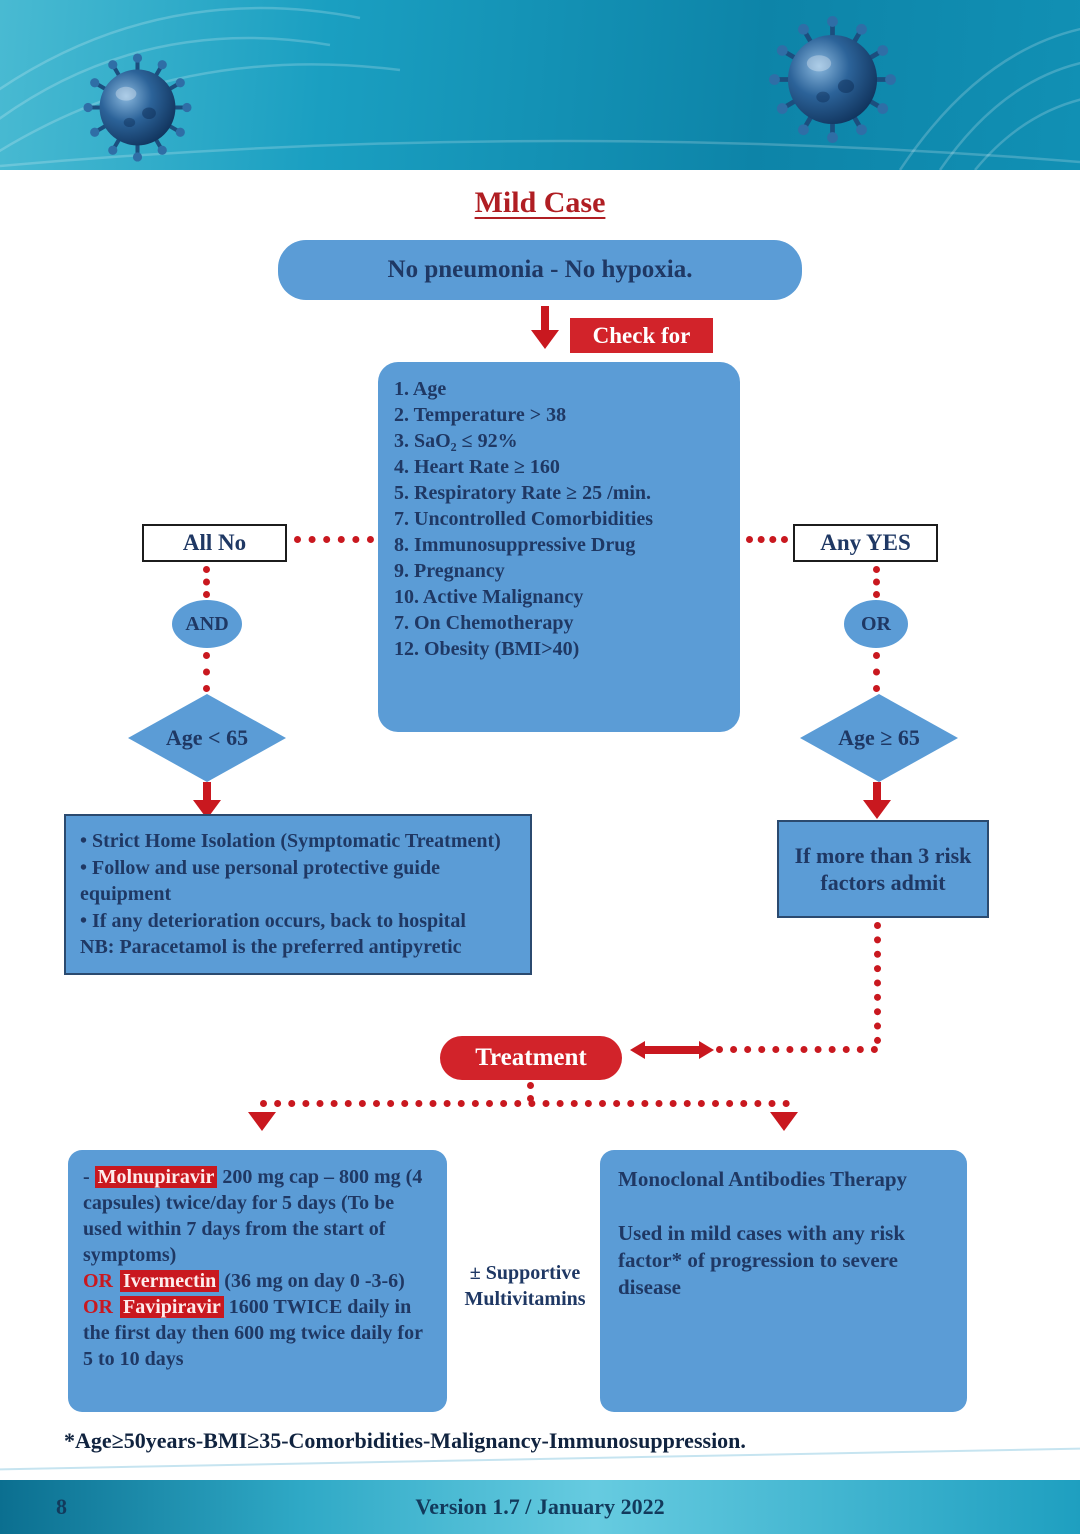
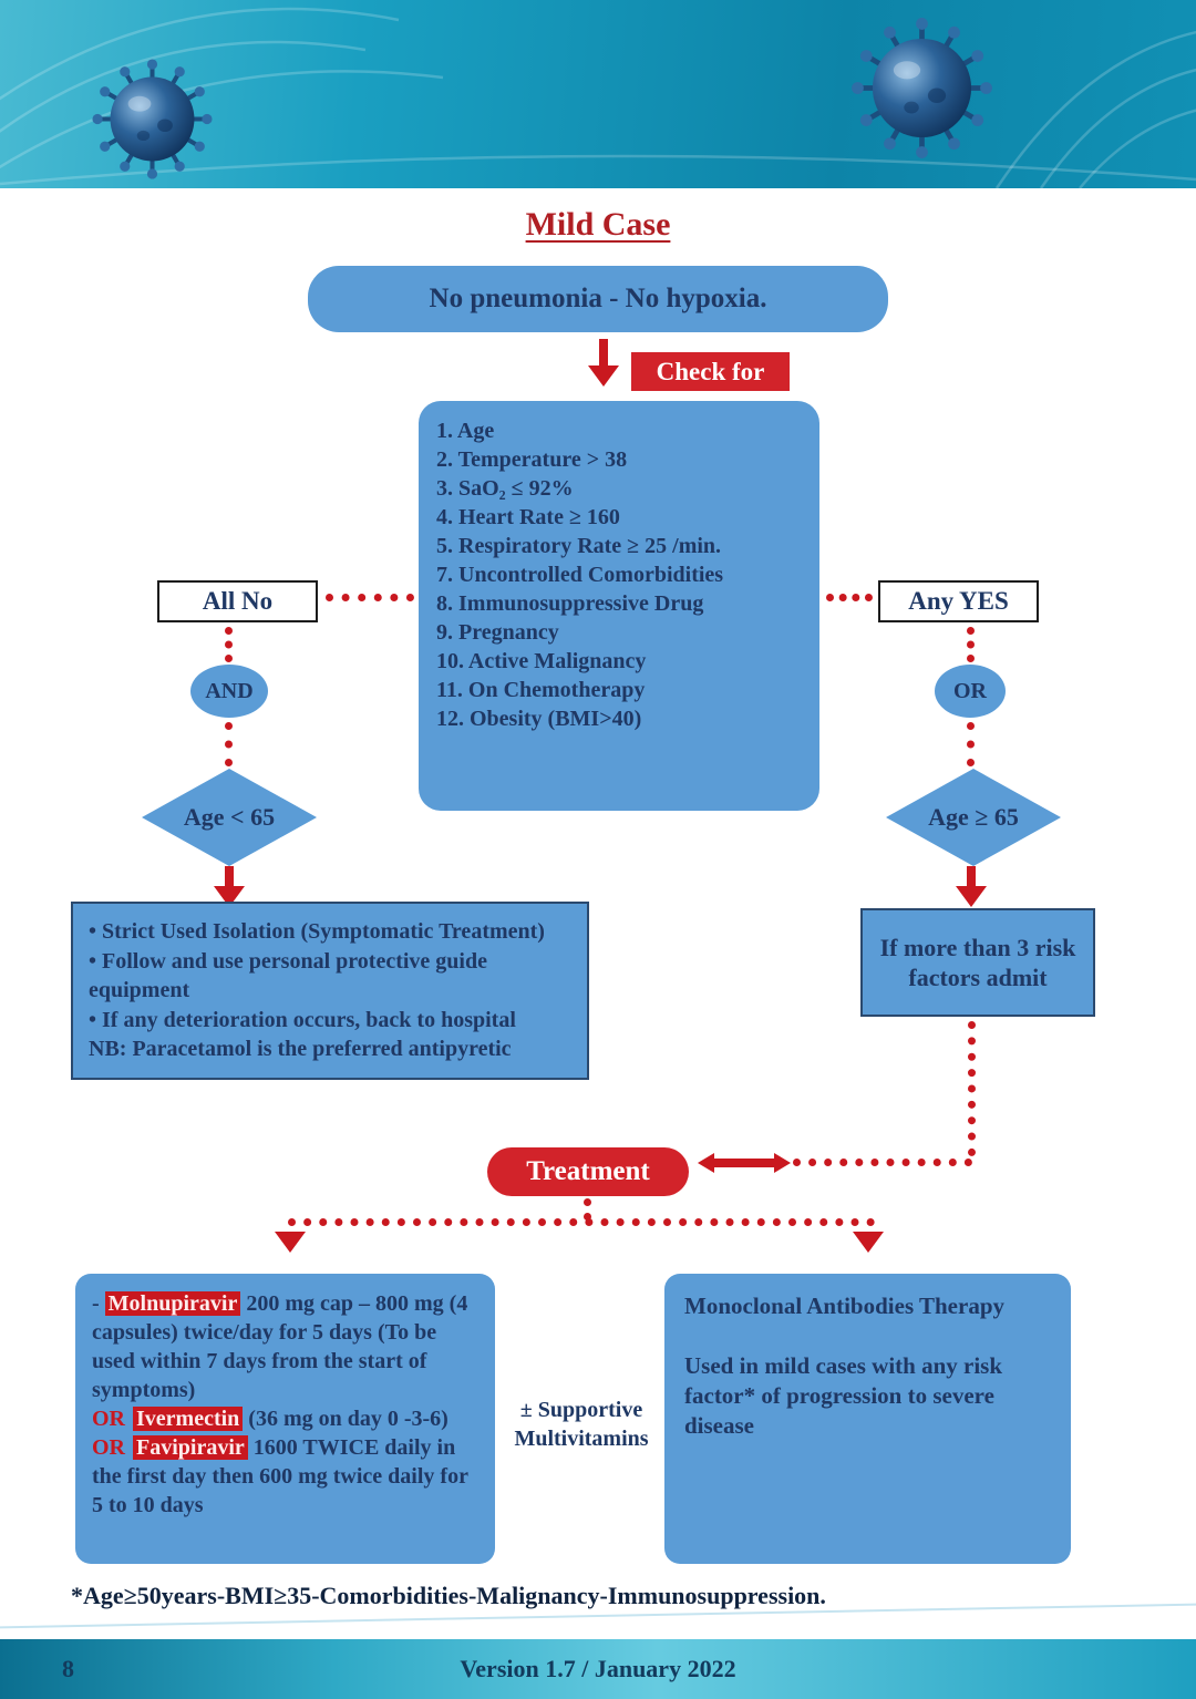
  Mild Case
  No pneumonia - No hypoxia.
  Check for
  1. Age
  2. Temperature > 38
  3. SaO₂ ≤ 92%
  4. Heart Rate ≥ 160
  5. Respiratory Rate ≥ 25 /min.
  7. Uncontrolled Comorbidities
  8. Immunosuppressive Drug
  9. Pregnancy
  10. Active Malignancy
- 7. On Chemotherapy
+ 11. On Chemotherapy
  12. Obesity (BMI>40)
  All No
  AND
  Age < 65
- • Strict Home Isolation (Symptomatic Treatment)
+ • Strict Used Isolation (Symptomatic Treatment)
  • Follow and use personal protective guide equipment
  • If any deterioration occurs, back to hospital
  NB: Paracetamol is the preferred antipyretic
  Any YES
  OR
  Age ≥ 65
  If more than 3 risk factors admit
  Treatment
  - Molnupiravir 200 mg cap – 800 mg (4 capsules) twice/day for 5 days (To be used within 7 days from the start of symptoms)
  OR Ivermectin (36 mg on day 0 -3-6)
  OR Favipiravir 1600 TWICE daily in the first day then 600 mg twice daily for 5 to 10 days
  ± Supportive Multivitamins
  Monoclonal Antibodies Therapy
  Used in mild cases with any risk factor* of progression to severe disease
  *Age≥50years-BMI≥35-Comorbidities-Malignancy-Immunosuppression.
  8
  Version 1.7 / January 2022
